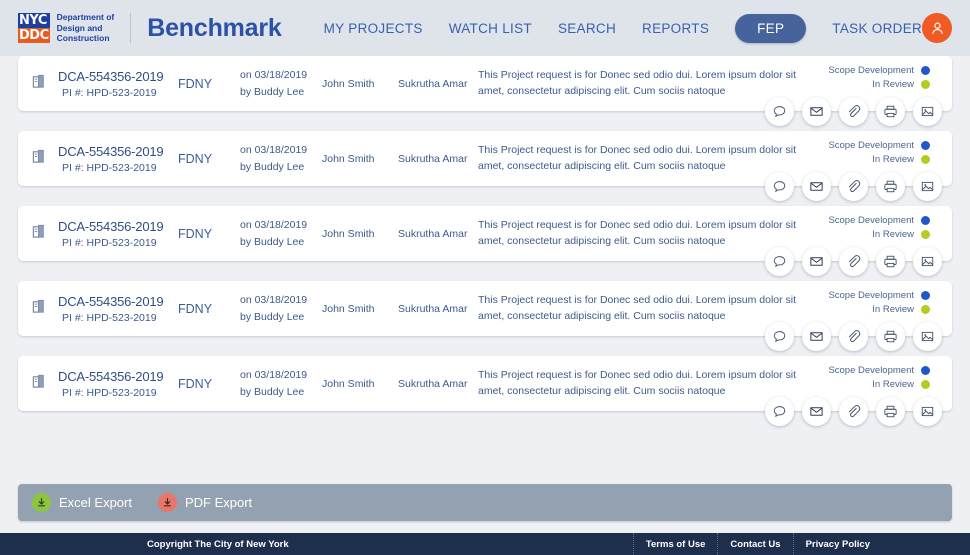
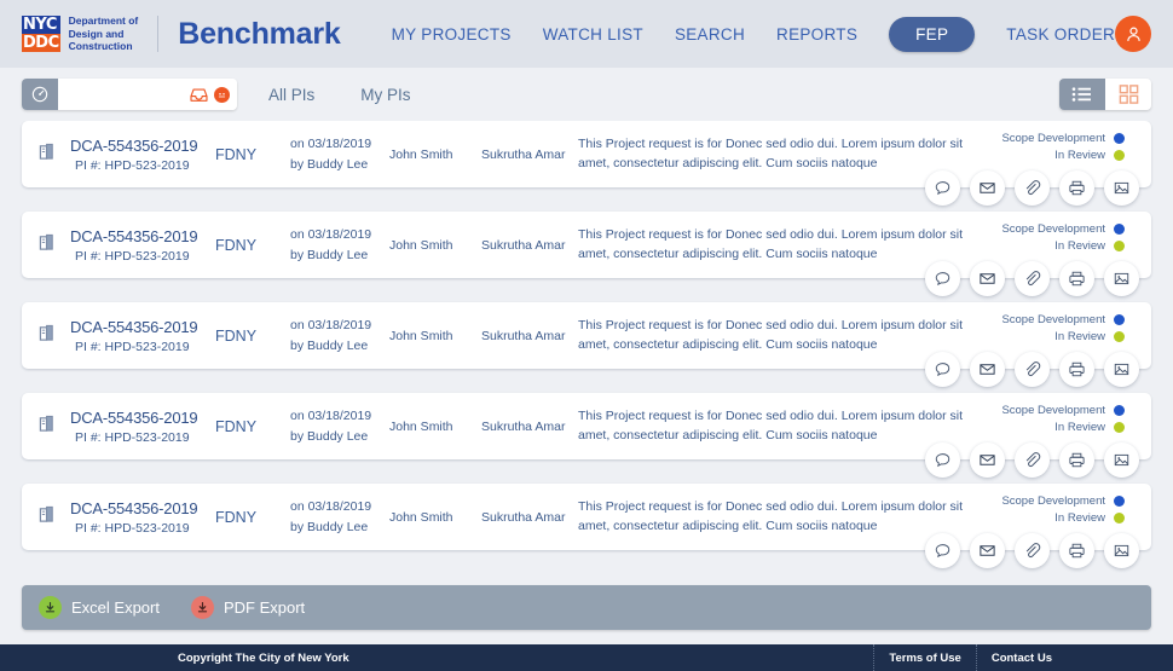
  NYC
  DDC
  Department of
  Design and
  Construction
  Benchmark
  MY PROJECTS
  WATCH LIST
  SEARCH
  REPORTS
  FEP
  TASK ORDER
+ All PIs
+ My PIs
  DCA-554356-2019
  PI #: HPD-523-2019
  FDNY
  on 03/18/2019
  by Buddy Lee
  John Smith
  Sukrutha Amar
  This Project request is for Donec sed odio dui. Lorem ipsum dolor sit amet, consectetur adipiscing elit. Cum sociis natoque
  Scope Development
  In Review
  DCA-554356-2019
  PI #: HPD-523-2019
  FDNY
  on 03/18/2019
  by Buddy Lee
  John Smith
  Sukrutha Amar
  This Project request is for Donec sed odio dui. Lorem ipsum dolor sit amet, consectetur adipiscing elit. Cum sociis natoque
  Scope Development
  In Review
  DCA-554356-2019
  PI #: HPD-523-2019
  FDNY
  on 03/18/2019
  by Buddy Lee
  John Smith
  Sukrutha Amar
  This Project request is for Donec sed odio dui. Lorem ipsum dolor sit amet, consectetur adipiscing elit. Cum sociis natoque
  Scope Development
  In Review
  DCA-554356-2019
  PI #: HPD-523-2019
  FDNY
  on 03/18/2019
  by Buddy Lee
  John Smith
  Sukrutha Amar
  This Project request is for Donec sed odio dui. Lorem ipsum dolor sit amet, consectetur adipiscing elit. Cum sociis natoque
  Scope Development
  In Review
  DCA-554356-2019
  PI #: HPD-523-2019
  FDNY
  on 03/18/2019
  by Buddy Lee
  John Smith
  Sukrutha Amar
  This Project request is for Donec sed odio dui. Lorem ipsum dolor sit amet, consectetur adipiscing elit. Cum sociis natoque
  Scope Development
  In Review
  Excel Export
  PDF Export
  Copyright The City of New York
  Terms of Use
  Contact Us
- Privacy Policy
